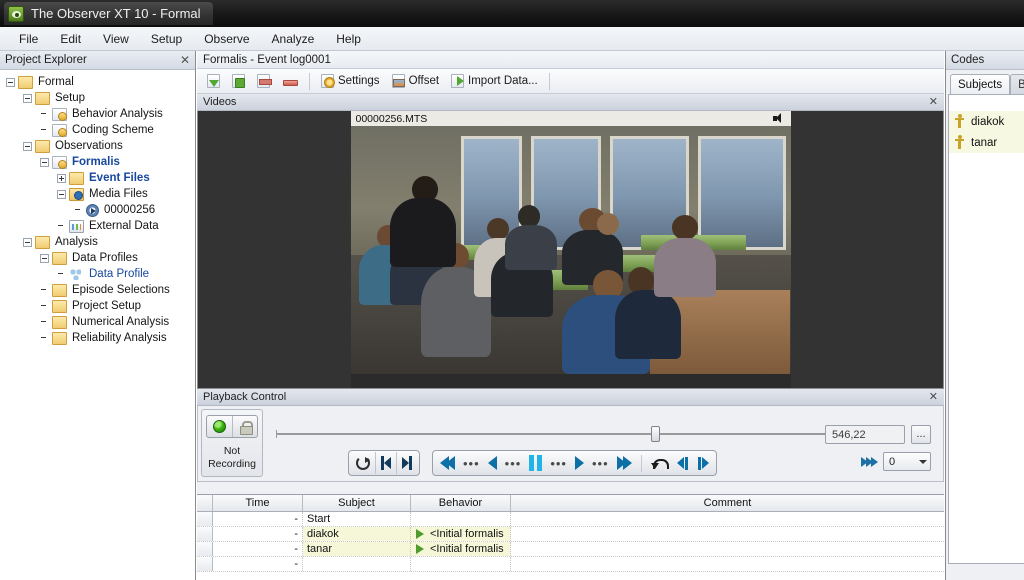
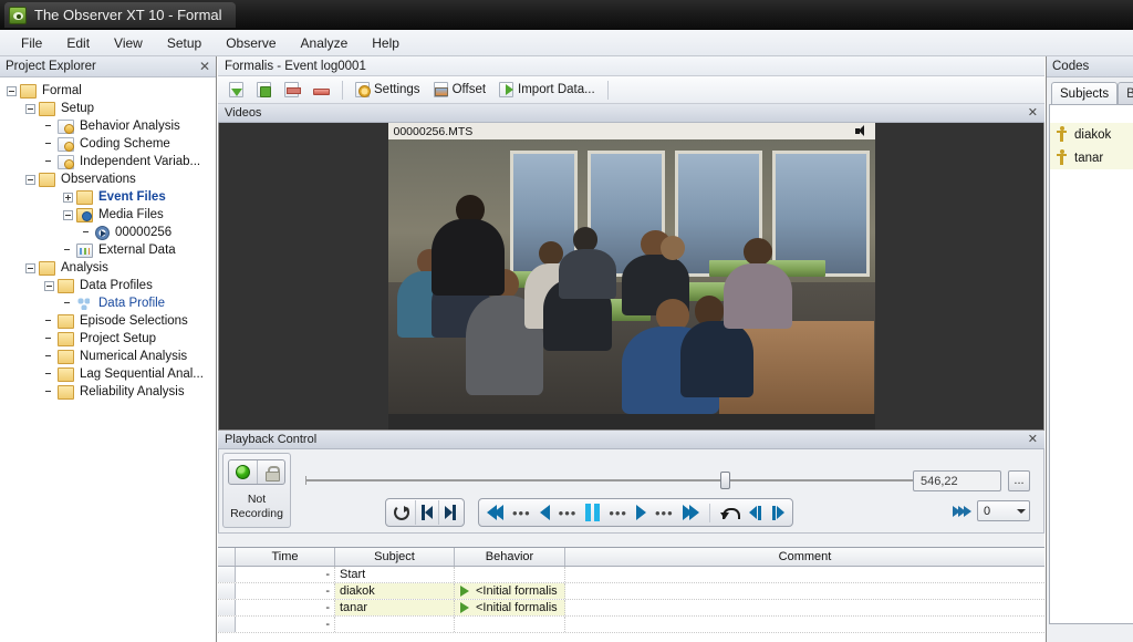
  The Observer XT 10 - Formal
  File
  Edit
  View
  Setup
  Observe
  Analyze
  Help
  Project Explorer
  ✕
  Formal
  Setup
  Behavior Analysis
  Coding Scheme
+ Independent Variab...
  Observations
- Formalis
  Event Files
  Media Files
  00000256
  External Data
  Analysis
  Data Profiles
  Data Profile
  Episode Selections
  Project Setup
  Numerical Analysis
+ Lag Sequential Anal...
  Reliability Analysis
  Formalis - Event log0001
  Settings
  Offset
  Import Data...
  Videos
  ✕
  00000256.MTS
  Playback Control
  ✕
  Not Recording
  •••
  •••
  •••
  •••
  546,22
  ...
  0
  Time
  Subject
  Behavior
  Comment
  -
  Start
  -
  diakok
  <Initial formalis
  -
  tanar
  <Initial formalis
  -
  Codes
  Subjects
  B
  diakok
  tanar
